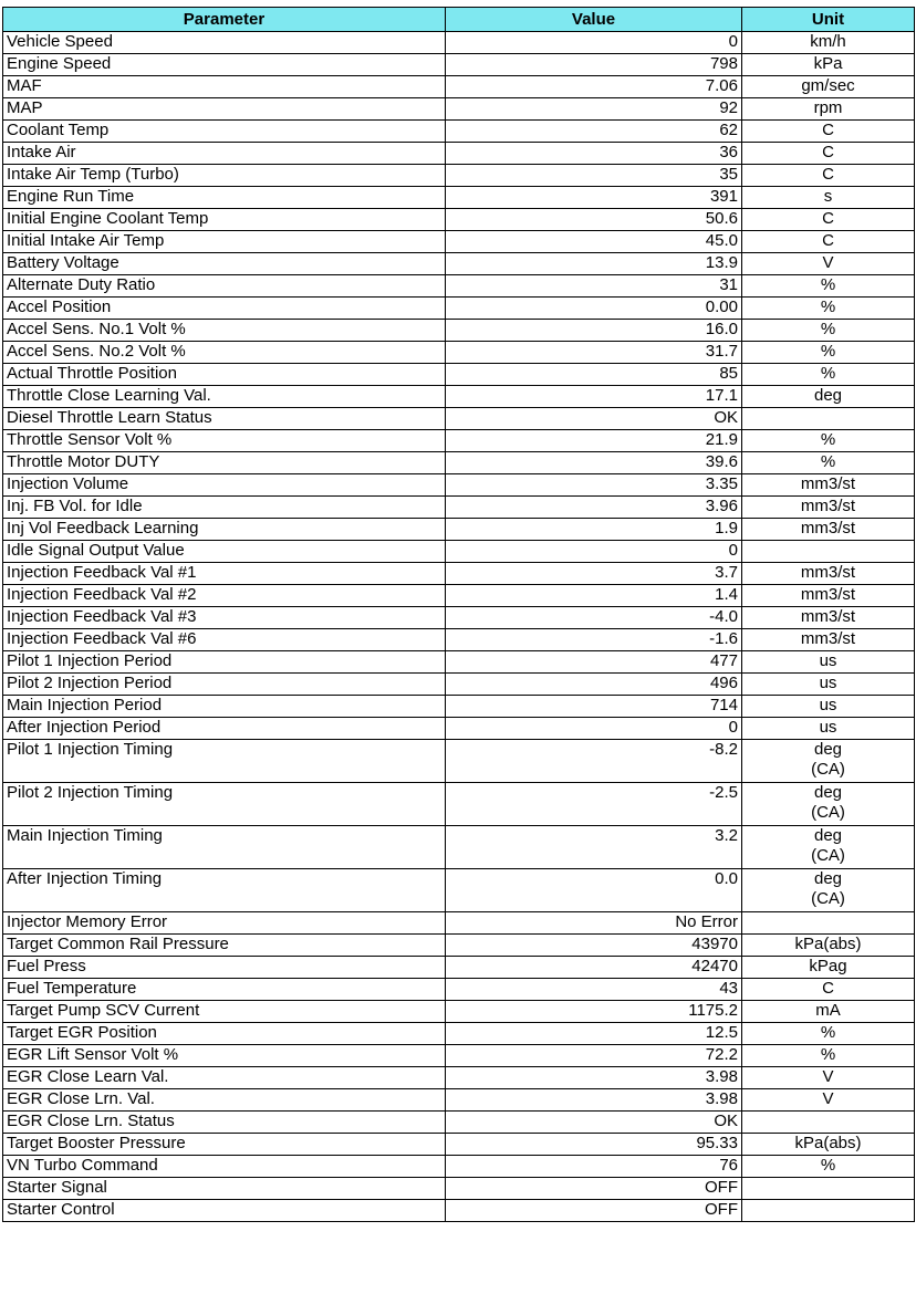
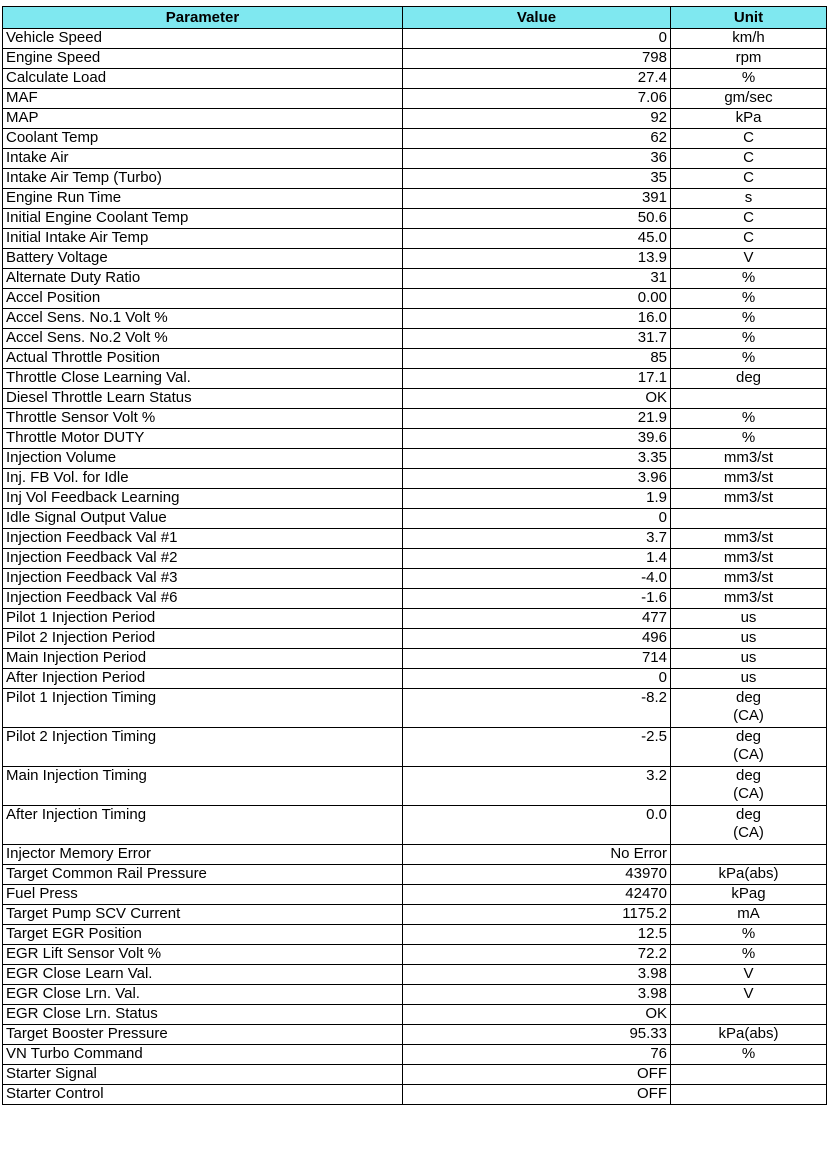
  Parameter	Value	Unit
  Vehicle Speed	0	km/h
- Engine Speed	798	kPa
+ Engine Speed	798	rpm
+ Calculate Load	27.4	%
  MAF	7.06	gm/sec
- MAP	92	rpm
+ MAP	92	kPa
  Coolant Temp	62	C
  Intake Air	36	C
  Intake Air Temp (Turbo)	35	C
  Engine Run Time	391	s
  Initial Engine Coolant Temp	50.6	C
  Initial Intake Air Temp	45.0	C
  Battery Voltage	13.9	V
  Alternate Duty Ratio	31	%
  Accel Position	0.00	%
  Accel Sens. No.1 Volt %	16.0	%
  Accel Sens. No.2 Volt %	31.7	%
  Actual Throttle Position	85	%
  Throttle Close Learning Val.	17.1	deg
  Diesel Throttle Learn Status	OK
  Throttle Sensor Volt %	21.9	%
  Throttle Motor DUTY	39.6	%
  Injection Volume	3.35	mm3/st
  Inj. FB Vol. for Idle	3.96	mm3/st
  Inj Vol Feedback Learning	1.9	mm3/st
  Idle Signal Output Value	0
  Injection Feedback Val #1	3.7	mm3/st
  Injection Feedback Val #2	1.4	mm3/st
  Injection Feedback Val #3	-4.0	mm3/st
  Injection Feedback Val #6	-1.6	mm3/st
  Pilot 1 Injection Period	477	us
  Pilot 2 Injection Period	496	us
  Main Injection Period	714	us
  After Injection Period	0	us
  Pilot 1 Injection Timing	-8.2	deg (CA)
  Pilot 2 Injection Timing	-2.5	deg (CA)
  Main Injection Timing	3.2	deg (CA)
  After Injection Timing	0.0	deg (CA)
  Injector Memory Error	No Error
  Target Common Rail Pressure	43970	kPa(abs)
  Fuel Press	42470	kPag
- Fuel Temperature	43	C
  Target Pump SCV Current	1175.2	mA
  Target EGR Position	12.5	%
  EGR Lift Sensor Volt %	72.2	%
  EGR Close Learn Val.	3.98	V
  EGR Close Lrn. Val.	3.98	V
  EGR Close Lrn. Status	OK
  Target Booster Pressure	95.33	kPa(abs)
  VN Turbo Command	76	%
  Starter Signal	OFF
  Starter Control	OFF
